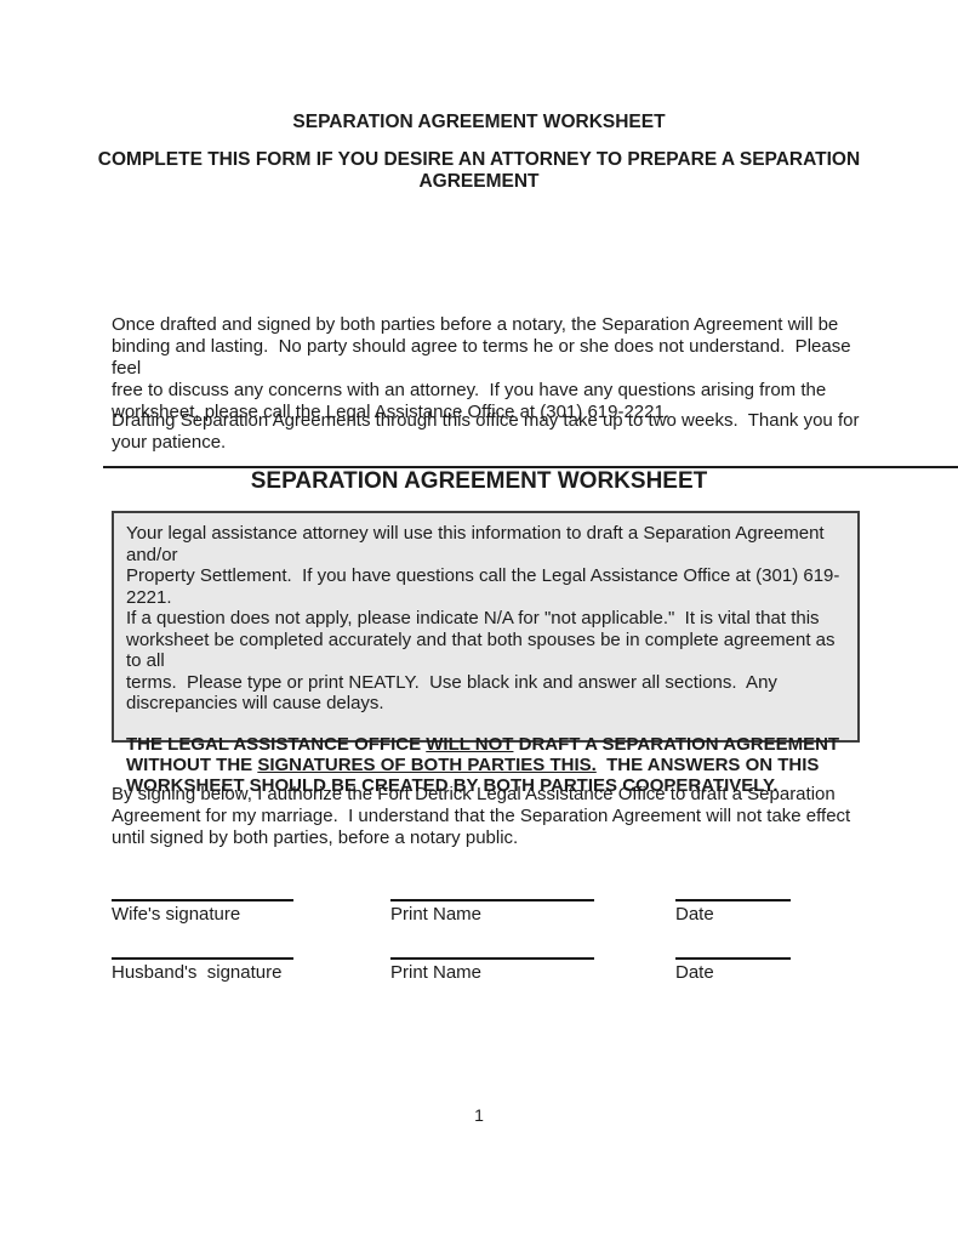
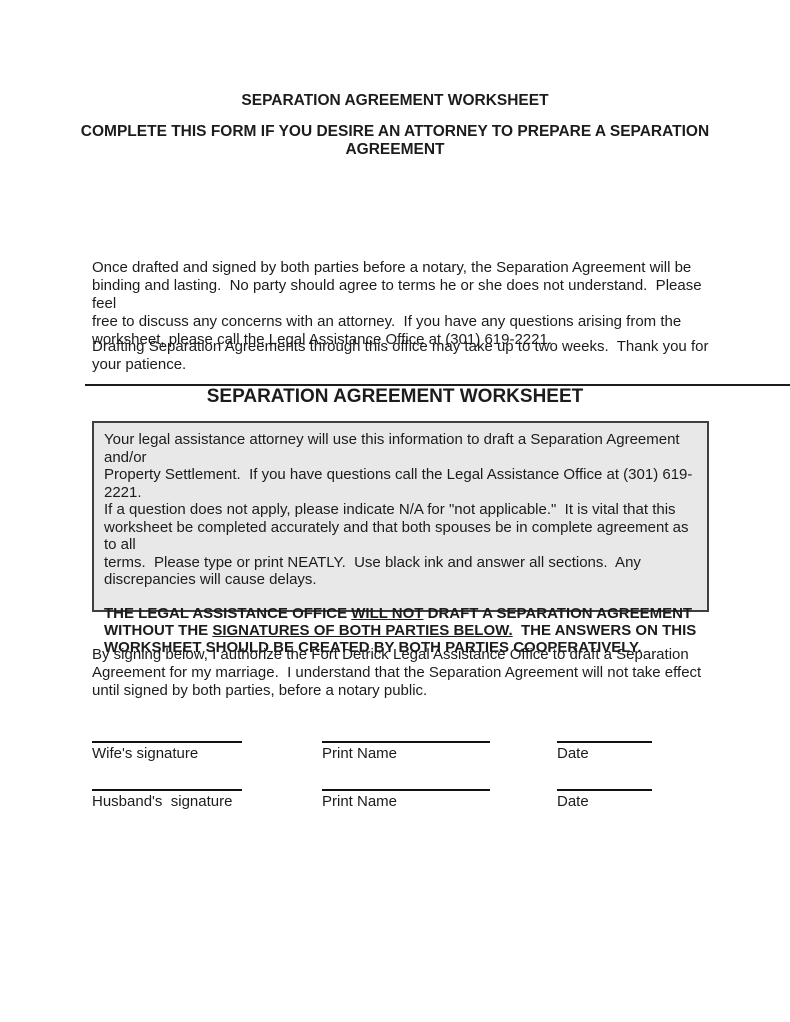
  SEPARATION AGREEMENT WORKSHEET
  COMPLETE THIS FORM IF YOU DESIRE AN ATTORNEY TO PREPARE A SEPARATION
  AGREEMENT
  Once drafted and signed by both parties before a notary, the Separation Agreement will be
  binding and lasting. No party should agree to terms he or she does not understand. Please feel
  free to discuss any concerns with an attorney. If you have any questions arising from the
  worksheet, please call the Legal Assistance Office at (301) 619-2221.
  Drafting Separation Agreements through this office may take up to two weeks. Thank you for
  your patience.
  SEPARATION AGREEMENT WORKSHEET
  Your legal assistance attorney will use this information to draft a Separation Agreement and/or
  Property Settlement. If you have questions call the Legal Assistance Office at (301) 619-2221.
  If a question does not apply, please indicate N/A for "not applicable." It is vital that this
  worksheet be completed accurately and that both spouses be in complete agreement as to all
  terms. Please type or print NEATLY. Use black ink and answer all sections. Any
  discrepancies will cause delays.
  THE LEGAL ASSISTANCE OFFICE WILL NOT DRAFT A SEPARATION AGREEMENT
- WITHOUT THE SIGNATURES OF BOTH PARTIES THIS. THE ANSWERS ON THIS
+ WITHOUT THE SIGNATURES OF BOTH PARTIES BELOW. THE ANSWERS ON THIS
  WORKSHEET SHOULD BE CREATED BY BOTH PARTIES COOPERATIVELY.
  By signing below, I authorize the Fort Detrick Legal Assistance Office to draft a Separation
  Agreement for my marriage. I understand that the Separation Agreement will not take effect
  until signed by both parties, before a notary public.
  Wife's signature
  Print Name
  Date
  Husband's signature
  Print Name
  Date
- 1
